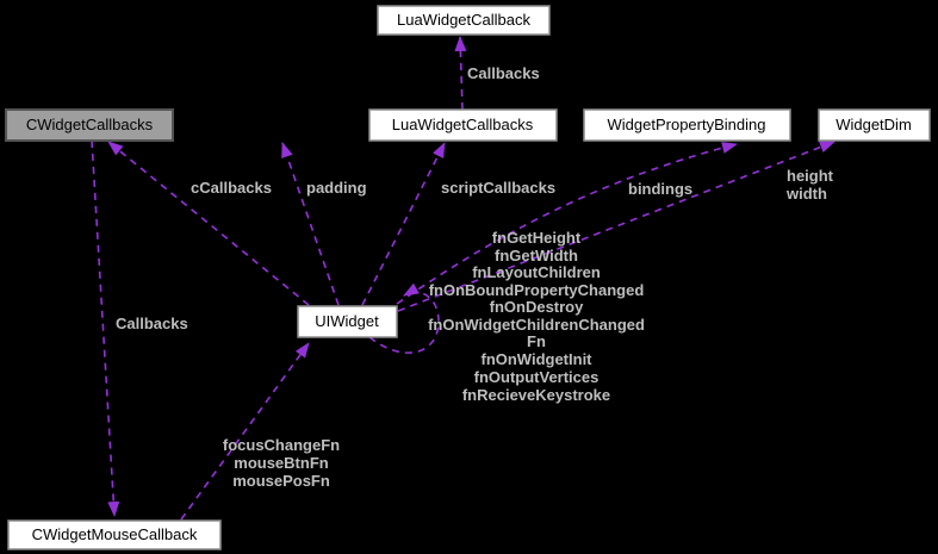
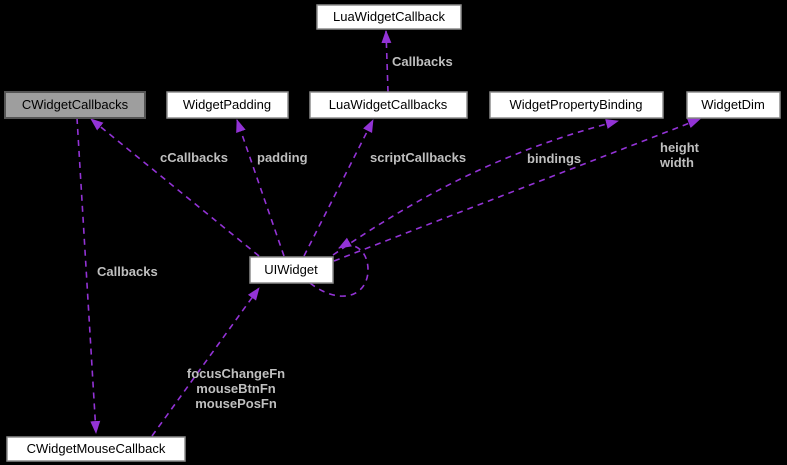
  Callbacks
  cCallbacks
  padding
  scriptCallbacks
  bindings
  height
  width
  Callbacks
- fnGetHeight
- fnGetWidth
- fnLayoutChildren
- fnOnBoundPropertyChanged
- fnOnDestroy
- fnOnWidgetChildrenChanged
- Fn
- fnOnWidgetInit
- fnOutputVertices
- fnRecieveKeystroke
  focusChangeFn
  mouseBtnFn
  mousePosFn
  LuaWidgetCallback
  CWidgetCallbacks
+ WidgetPadding
  LuaWidgetCallbacks
  WidgetPropertyBinding
  WidgetDim
  UIWidget
  CWidgetMouseCallback
